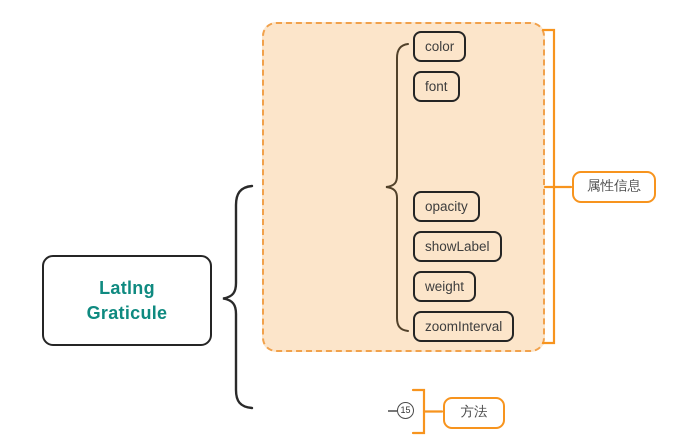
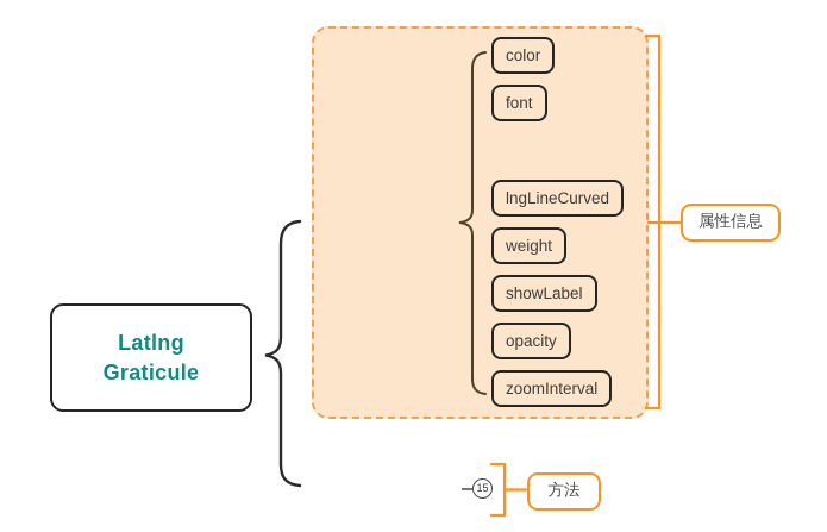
  Latlng Graticule
  color
  font
+ lngLineCurved
- opacity
+ weight
  showLabel
- weight
+ opacity
  zoomInterval
  属性信息
  15
  方法
